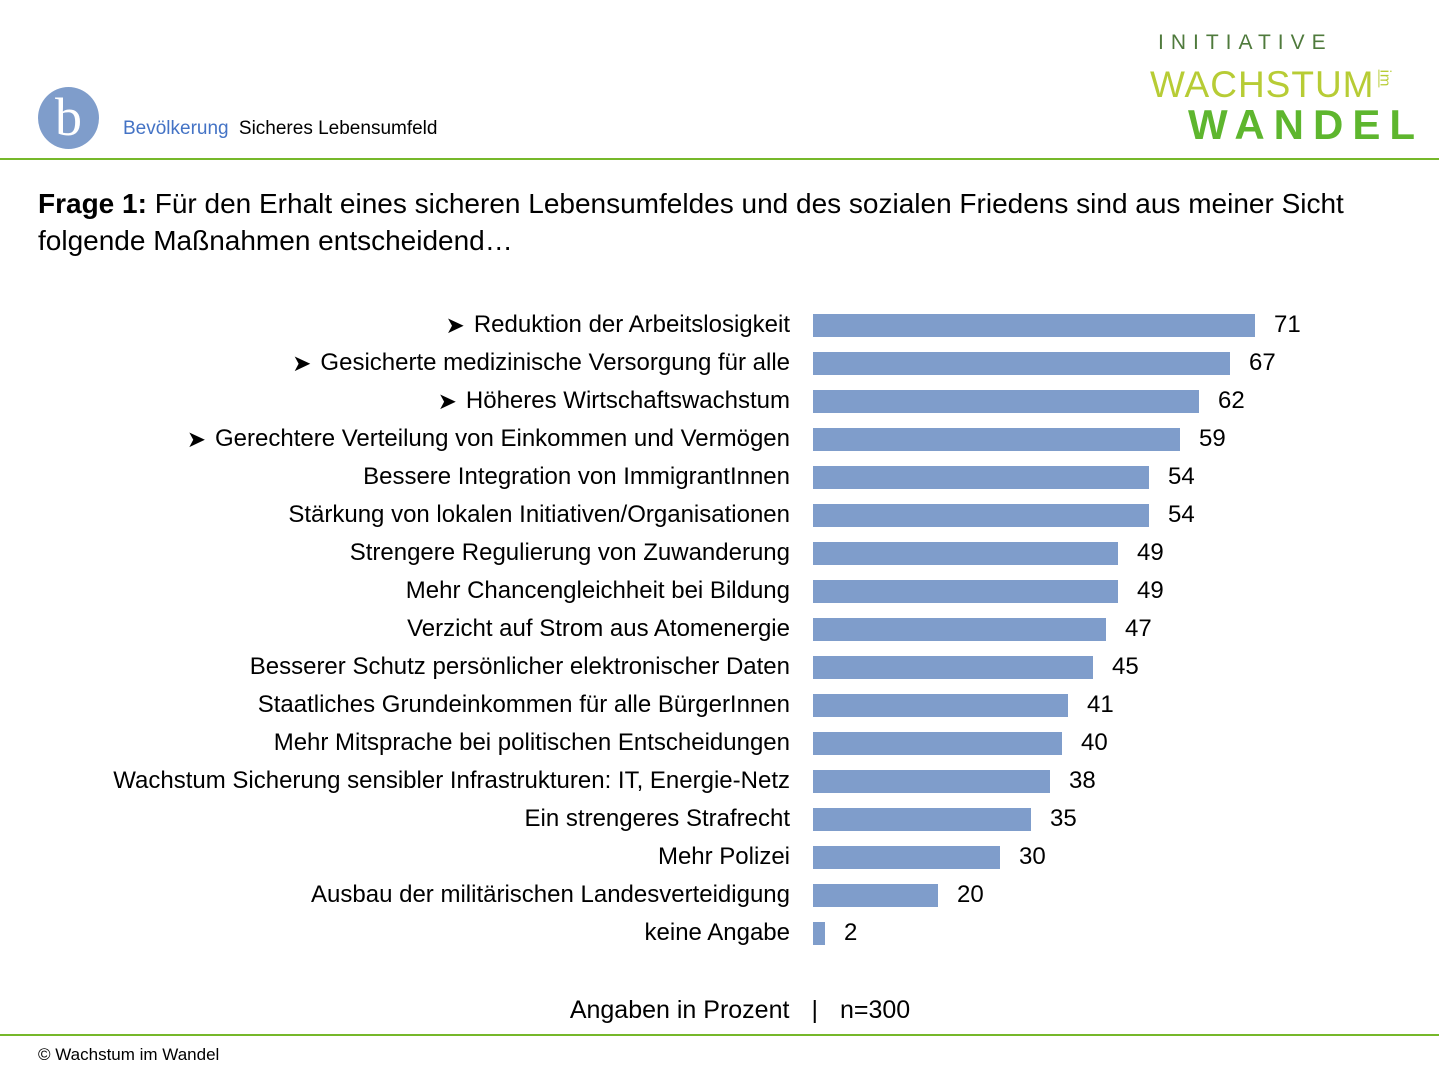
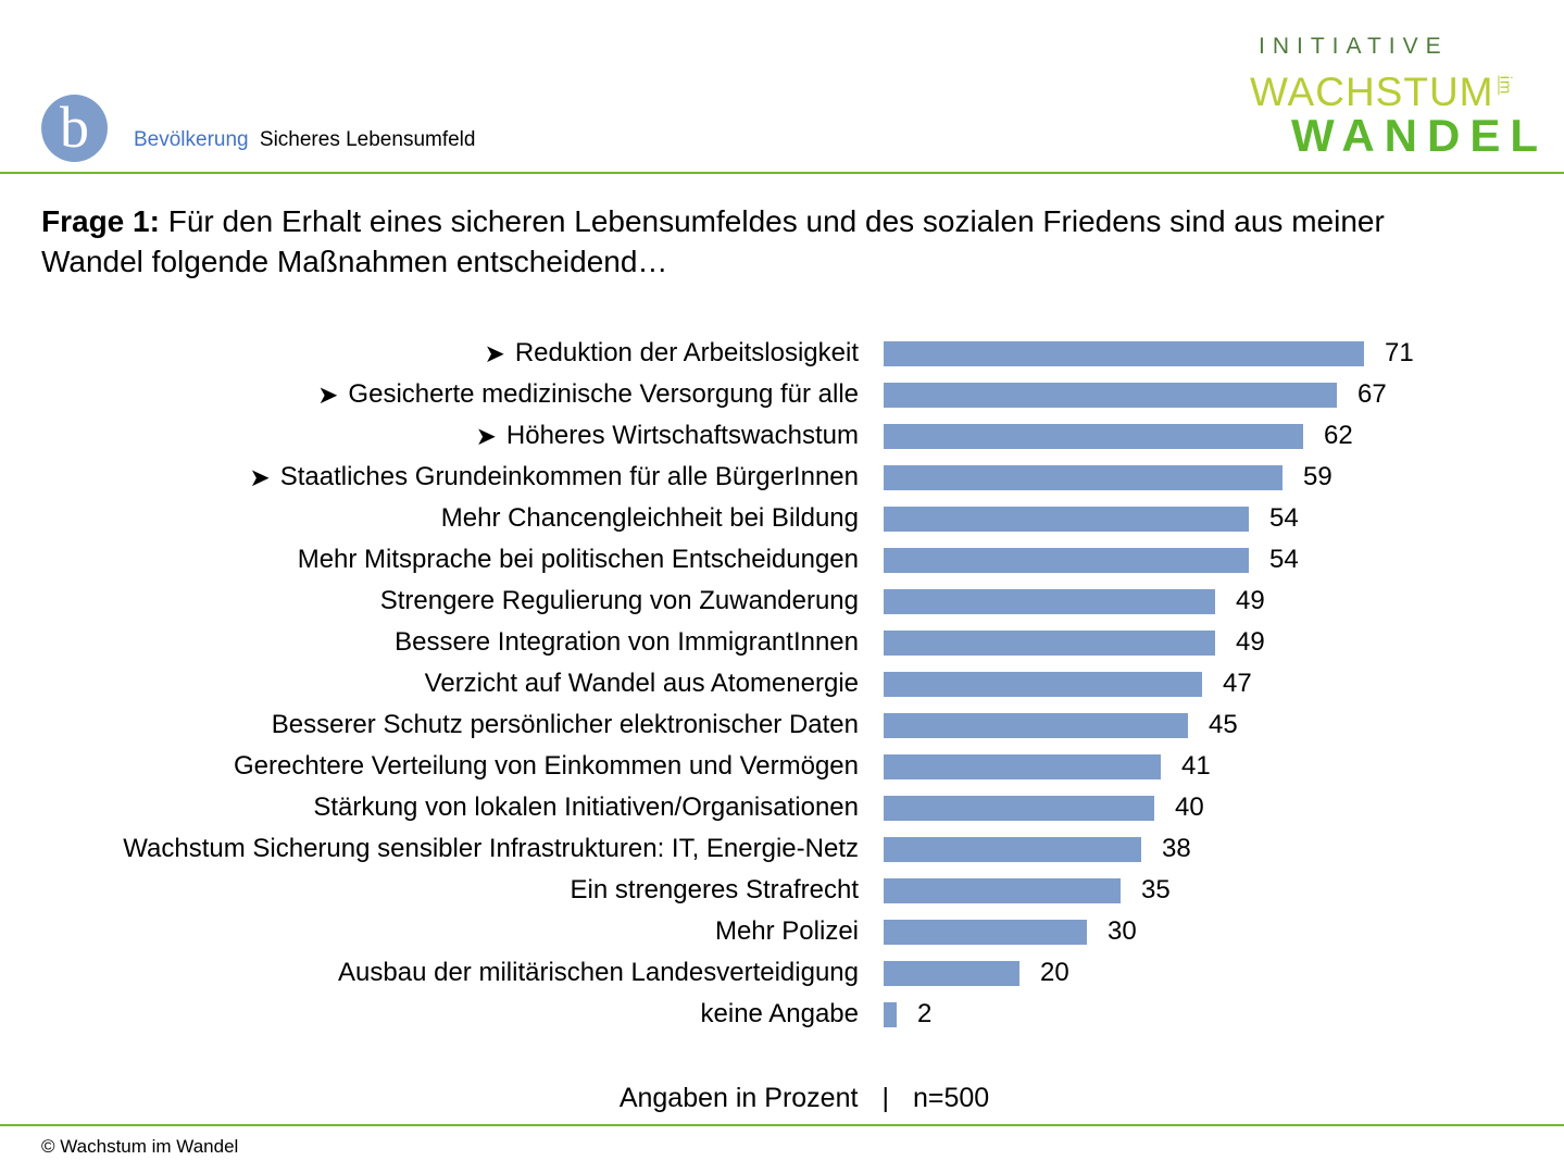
  b
  Bevölkerung Sicheres Lebensumfeld
  INITIATIVE
  WANDEL
- Frage 1: Für den Erhalt eines sicheren Lebensumfeldes und des sozialen Friedens sind aus meiner Sicht folgende Maßnahmen entscheidend…
+ Frage 1: Für den Erhalt eines sicheren Lebensumfeldes und des sozialen Friedens sind aus meiner Wandel folgende Maßnahmen entscheidend…
  ➤
  Reduktion der Arbeitslosigkeit
  71
  ➤
  Gesicherte medizinische Versorgung für alle
  67
  ➤
  Höheres Wirtschaftswachstum
  62
  ➤
- Gerechtere Verteilung von Einkommen und Vermögen
+ Staatliches Grundeinkommen für alle BürgerInnen
  59
- Bessere Integration von ImmigrantInnen
+ Mehr Chancengleichheit bei Bildung
  54
- Stärkung von lokalen Initiativen/Organisationen
+ Mehr Mitsprache bei politischen Entscheidungen
  54
  Strengere Regulierung von Zuwanderung
  49
- Mehr Chancengleichheit bei Bildung
+ Bessere Integration von ImmigrantInnen
  49
- Verzicht auf Strom aus Atomenergie
+ Verzicht auf Wandel aus Atomenergie
  47
  Besserer Schutz persönlicher elektronischer Daten
  45
- Staatliches Grundeinkommen für alle BürgerInnen
+ Gerechtere Verteilung von Einkommen und Vermögen
  41
- Mehr Mitsprache bei politischen Entscheidungen
+ Stärkung von lokalen Initiativen/Organisationen
  40
  Wachstum Sicherung sensibler Infrastrukturen: IT, Energie-Netz
  38
  Ein strengeres Strafrecht
  35
  Mehr Polizei
  30
  Ausbau der militärischen Landesverteidigung
  20
  keine Angabe
  2
- Angaben in Prozent | n=300
+ Angaben in Prozent | n=500
  © Wachstum im Wandel
